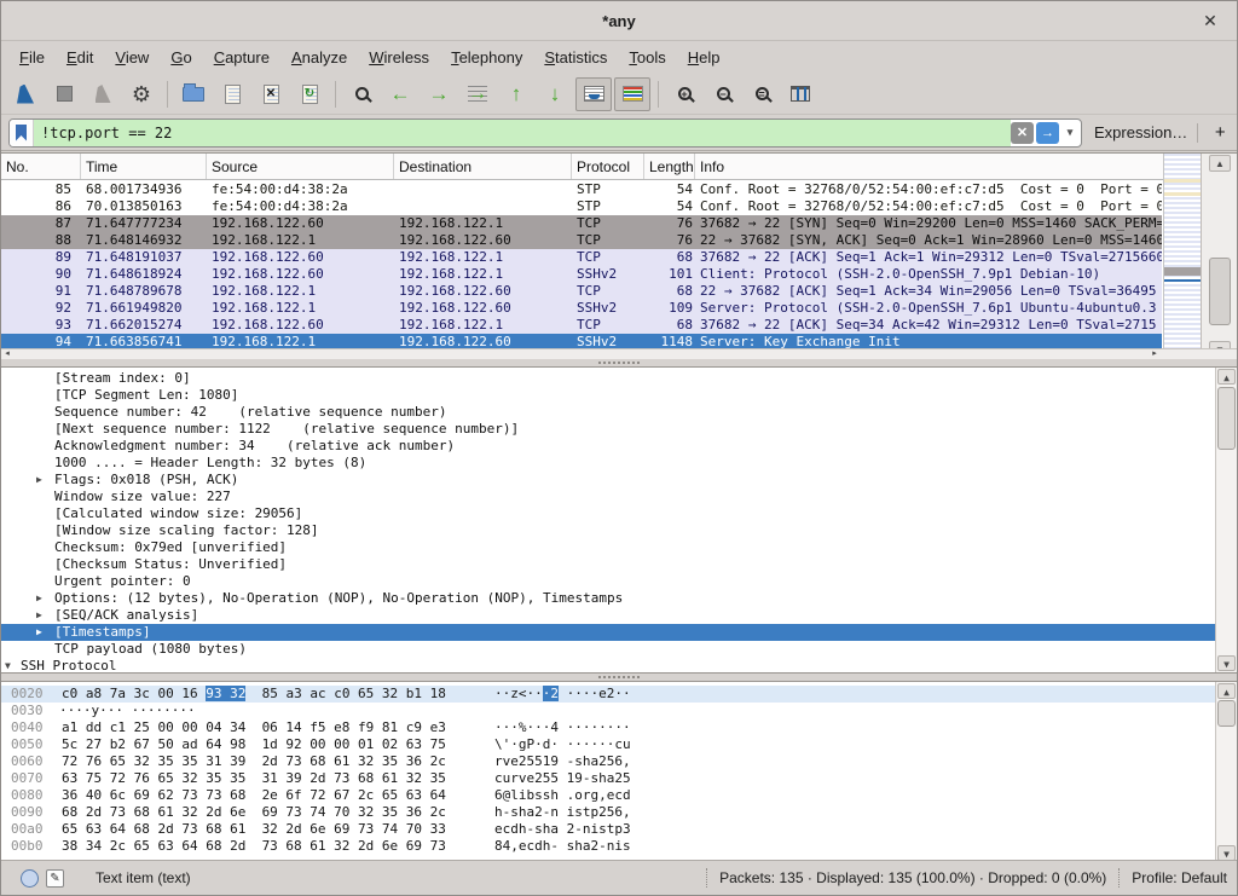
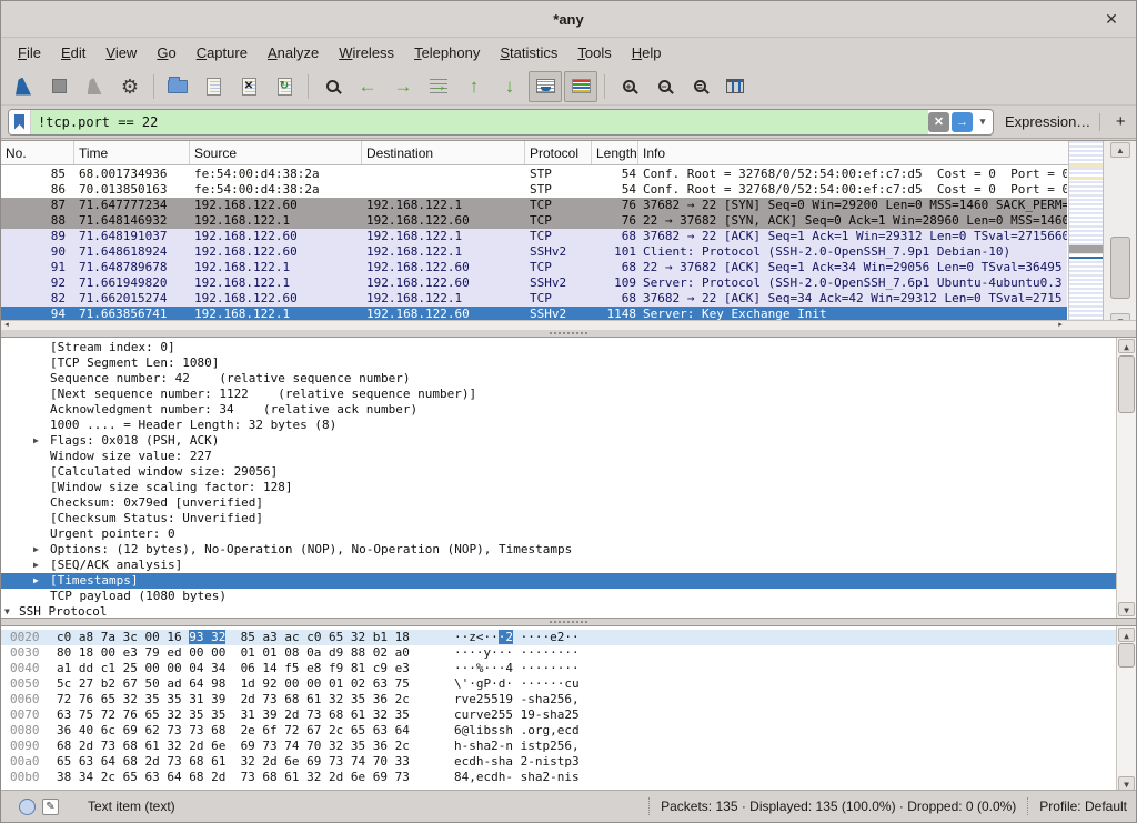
  *any
  ✕
  File
  Edit
  View
  Go
  Capture
  Analyze
  Wireless
  Telephony
  Statistics
  Tools
  Help
  ⚙
  ✕
  ↻
  ←
  →
  →
  ↑
  ↓
  +
  −
  =
  !tcp.port == 22
  ✕
  →
  ▾
  Expression…
  +
  No.
  Time
  Source
  Destination
  Protocol
  Length
  Info
  85
  68.001734936
  fe:54:00:d4:38:2a
  STP
  54
  Conf. Root = 32768/0/52:54:00:ef:c7:d5 Cost = 0 Port = 0
  86
  70.013850163
  fe:54:00:d4:38:2a
  STP
  54
  Conf. Root = 32768/0/52:54:00:ef:c7:d5 Cost = 0 Port = 0
  87
  71.647777234
  192.168.122.60
  192.168.122.1
  TCP
  76
  37682 → 22 [SYN] Seq=0 Win=29200 Len=0 MSS=1460 SACK_PERM=
  88
  71.648146932
  192.168.122.1
  192.168.122.60
  TCP
  76
  22 → 37682 [SYN, ACK] Seq=0 Ack=1 Win=28960 Len=0 MSS=1460
  89
  71.648191037
  192.168.122.60
  192.168.122.1
  TCP
  68
  37682 → 22 [ACK] Seq=1 Ack=1 Win=29312 Len=0 TSval=2715660
  90
  71.648618924
  192.168.122.60
  192.168.122.1
  SSHv2
  101
  Client: Protocol (SSH-2.0-OpenSSH_7.9p1 Debian-10)
  91
  71.648789678
  192.168.122.1
  192.168.122.60
  TCP
  68
  22 → 37682 [ACK] Seq=1 Ack=34 Win=29056 Len=0 TSval=36495
  92
  71.661949820
  192.168.122.1
  192.168.122.60
  SSHv2
  109
  Server: Protocol (SSH-2.0-OpenSSH_7.6p1 Ubuntu-4ubuntu0.3
- 93
+ 82
  71.662015274
  192.168.122.60
  192.168.122.1
  TCP
  68
  37682 → 22 [ACK] Seq=34 Ack=42 Win=29312 Len=0 TSval=2715
  94
  71.663856741
  192.168.122.1
  192.168.122.60
  SSHv2
  1148
  Server: Key Exchange Init
  ▲
  [Stream index: 0]
  [TCP Segment Len: 1080]
  Sequence number: 42 (relative sequence number)
  [Next sequence number: 1122 (relative sequence number)]
  Acknowledgment number: 34 (relative ack number)
  1000 .... = Header Length: 32 bytes (8)
  ▶
  Flags: 0x018 (PSH, ACK)
  Window size value: 227
  [Calculated window size: 29056]
  [Window size scaling factor: 128]
  Checksum: 0x79ed [unverified]
  [Checksum Status: Unverified]
  Urgent pointer: 0
  ▶
  Options: (12 bytes), No-Operation (NOP), No-Operation (NOP), Timestamps
  ▶
  [SEQ/ACK analysis]
  ▶
  [Timestamps]
  TCP payload (1080 bytes)
  ▼
  SSH Protocol
  ▲
  ▼
  0020
  c0 a8 7a 3c 00 16 93 32 85 a3 ac c0 65 32 b1 18
  ··z<···2 ····e2··
  0030
+ 80 18 00 e3 79 ed 00 00 01 01 08 0a d9 88 02 a0
  ····y··· ········
  0040
  a1 dd c1 25 00 00 04 34 06 14 f5 e8 f9 81 c9 e3
  ···%···4 ········
  0050
  5c 27 b2 67 50 ad 64 98 1d 92 00 00 01 02 63 75
  \'·gP·d· ······cu
  0060
  72 76 65 32 35 35 31 39 2d 73 68 61 32 35 36 2c
  rve25519 -sha256,
  0070
  63 75 72 76 65 32 35 35 31 39 2d 73 68 61 32 35
  curve255 19-sha25
  0080
  36 40 6c 69 62 73 73 68 2e 6f 72 67 2c 65 63 64
  6@libssh .org,ecd
  0090
  68 2d 73 68 61 32 2d 6e 69 73 74 70 32 35 36 2c
  h-sha2-n istp256,
  00a0
  65 63 64 68 2d 73 68 61 32 2d 6e 69 73 74 70 33
  ecdh-sha 2-nistp3
  00b0
  38 34 2c 65 63 64 68 2d 73 68 61 32 2d 6e 69 73
  84,ecdh- sha2-nis
  ▲
  ▼
  ✎
  Text item (text)
  Packets: 135 · Displayed: 135 (100.0%) · Dropped: 0 (0.0%)
  Profile: Default
